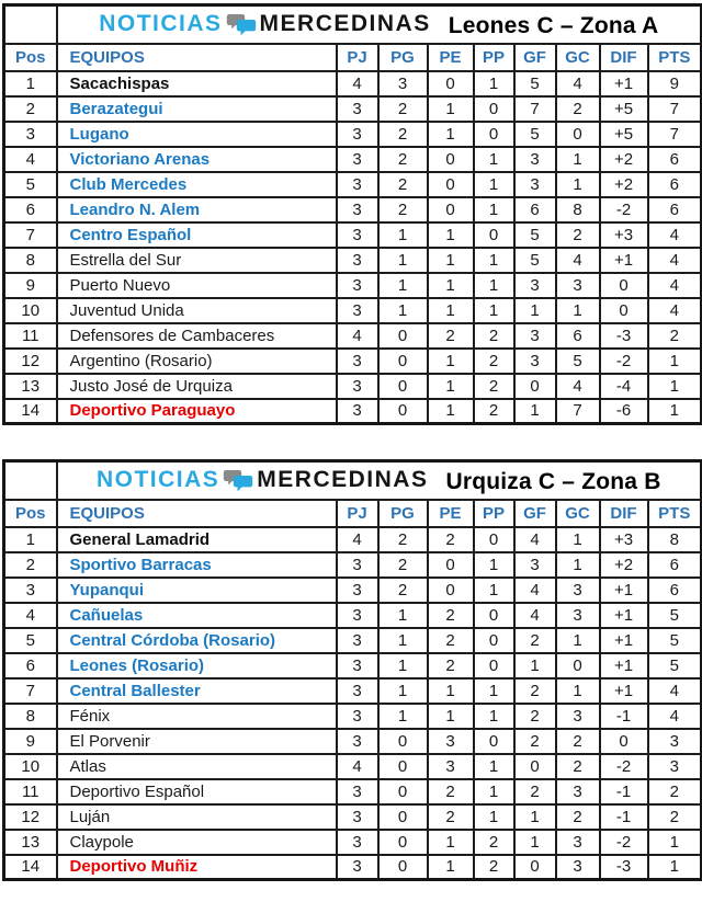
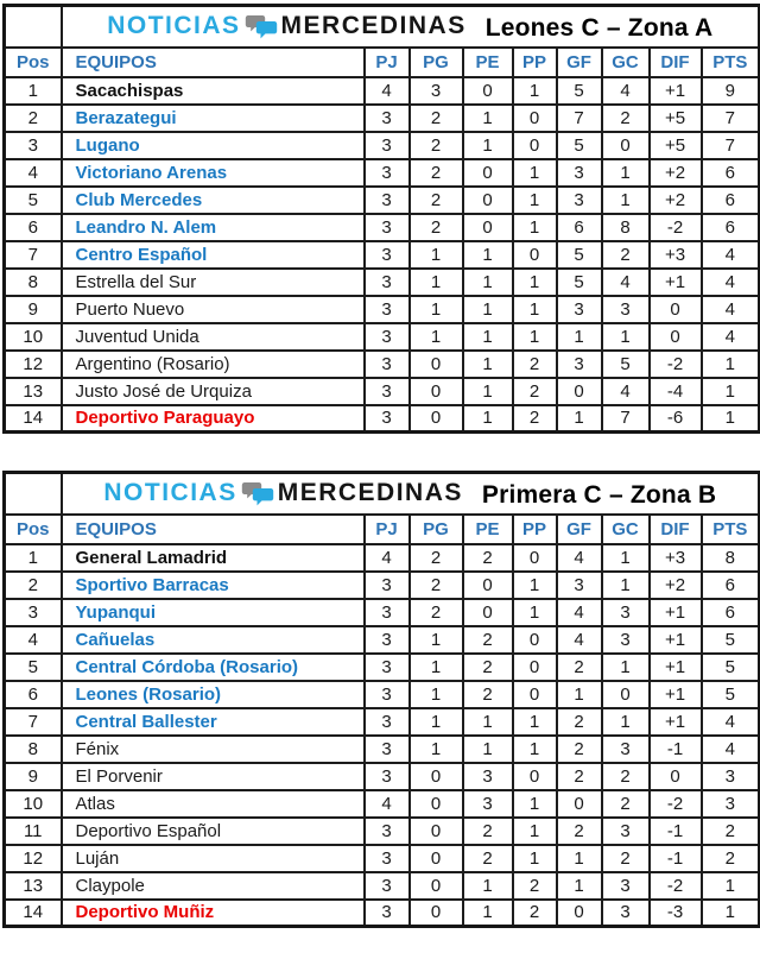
  	NOTICIAS MERCEDINAS Leones C – Zona A
  Pos	EQUIPOS	PJ	PG	PE	PP	GF	GC	DIF	PTS
  1	Sacachispas	4	3	0	1	5	4	+1	9
  2	Berazategui	3	2	1	0	7	2	+5	7
  3	Lugano	3	2	1	0	5	0	+5	7
  4	Victoriano Arenas	3	2	0	1	3	1	+2	6
  5	Club Mercedes	3	2	0	1	3	1	+2	6
  6	Leandro N. Alem	3	2	0	1	6	8	-2	6
  7	Centro Español	3	1	1	0	5	2	+3	4
  8	Estrella del Sur	3	1	1	1	5	4	+1	4
  9	Puerto Nuevo	3	1	1	1	3	3	0	4
  10	Juventud Unida	3	1	1	1	1	1	0	4
- 11	Defensores de Cambaceres	4	0	2	2	3	6	-3	2
  12	Argentino (Rosario)	3	0	1	2	3	5	-2	1
  13	Justo José de Urquiza	3	0	1	2	0	4	-4	1
  14	Deportivo Paraguayo	3	0	1	2	1	7	-6	1
- 	NOTICIAS MERCEDINAS Urquiza C – Zona B
+ 	NOTICIAS MERCEDINAS Primera C – Zona B
  Pos	EQUIPOS	PJ	PG	PE	PP	GF	GC	DIF	PTS
  1	General Lamadrid	4	2	2	0	4	1	+3	8
  2	Sportivo Barracas	3	2	0	1	3	1	+2	6
  3	Yupanqui	3	2	0	1	4	3	+1	6
  4	Cañuelas	3	1	2	0	4	3	+1	5
  5	Central Córdoba (Rosario)	3	1	2	0	2	1	+1	5
  6	Leones (Rosario)	3	1	2	0	1	0	+1	5
  7	Central Ballester	3	1	1	1	2	1	+1	4
  8	Fénix	3	1	1	1	2	3	-1	4
  9	El Porvenir	3	0	3	0	2	2	0	3
  10	Atlas	4	0	3	1	0	2	-2	3
  11	Deportivo Español	3	0	2	1	2	3	-1	2
  12	Luján	3	0	2	1	1	2	-1	2
  13	Claypole	3	0	1	2	1	3	-2	1
  14	Deportivo Muñiz	3	0	1	2	0	3	-3	1
